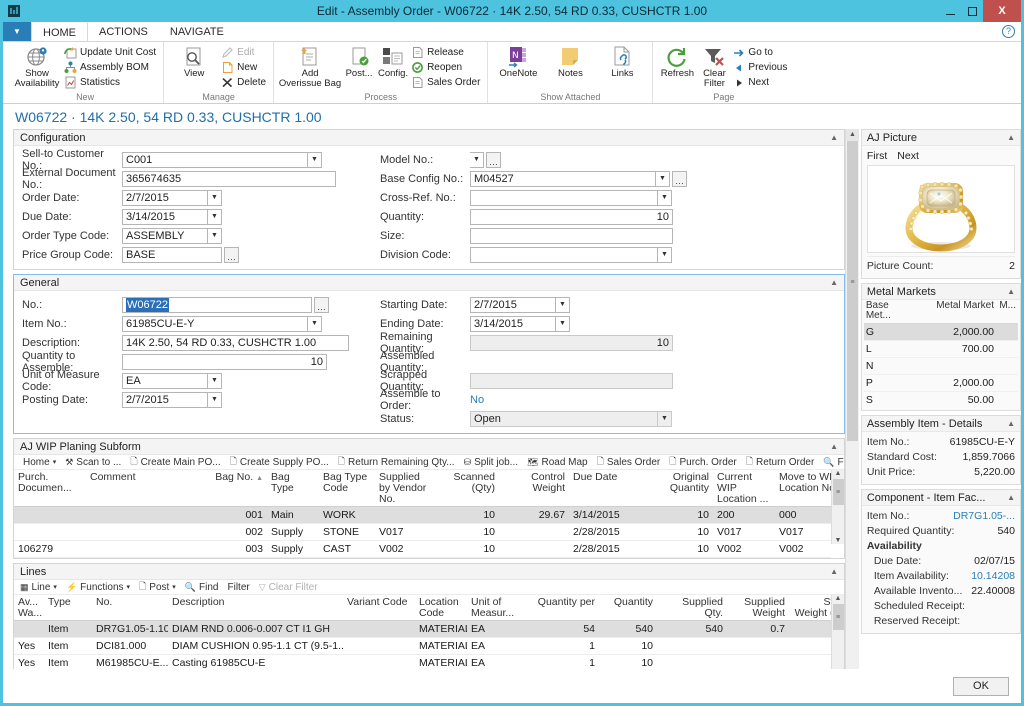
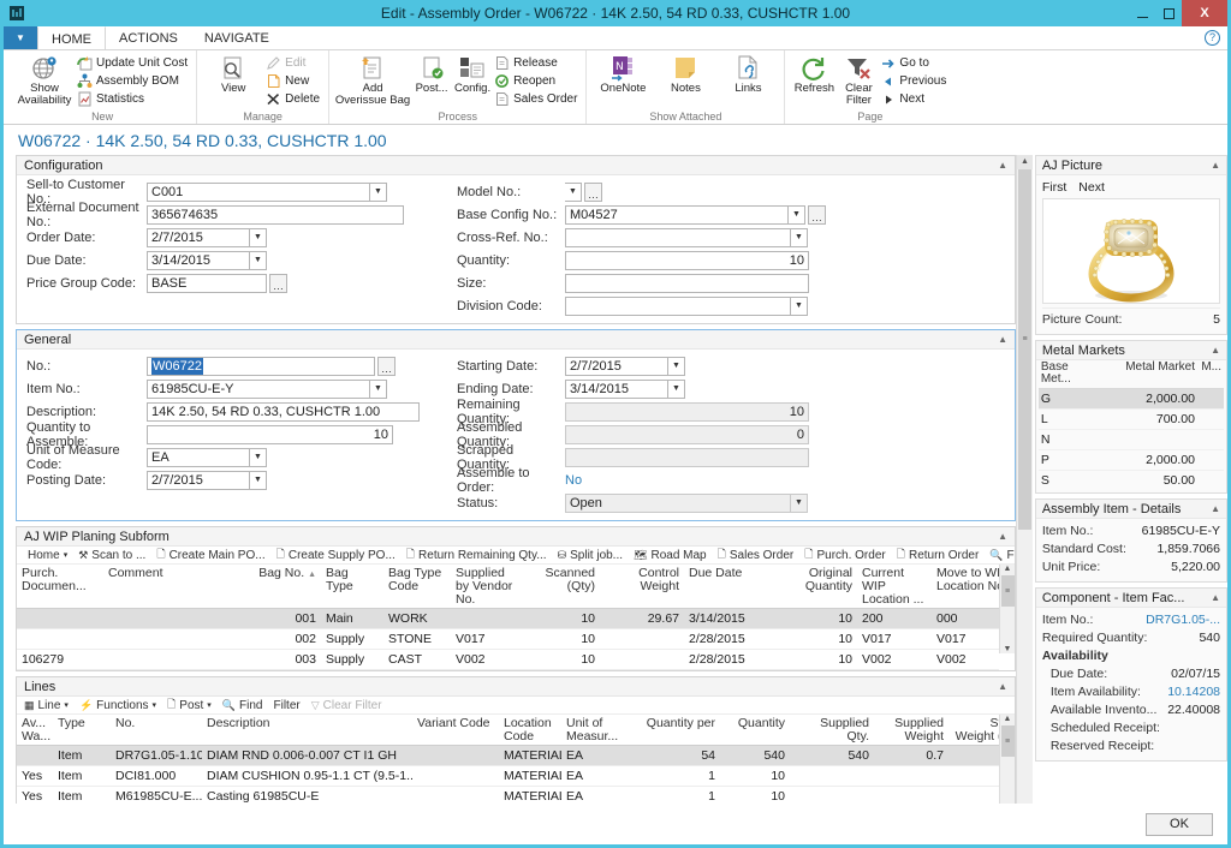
  Edit - Assembly Order - W06722 · 14K 2.50, 54 RD 0.33, CUSHCTR 1.00
  X
  ▼
  HOME
  ACTIONS
  NAVIGATE
  ?
  Show
  Availability
  Update Unit Cost
  Assembly BOM
  Statistics
  New
  View
  Edit
  New
  Delete
  Manage
  Add
  Overissue Bag
  Post...
  Config.
  Release
  Reopen
  Sales Order
  Process
  N
  OneNote
  Notes
  Links
  Show Attached
  Refresh
  Clear
  Filter
  Go to
  Previous
  Next
  Page
  W06722 · 14K 2.50, 54 RD 0.33, CUSHCTR 1.00
  Configuration
  ▲
  Sell-to Customer No.:
  C001
  External Document No.:
  365674635
  Order Date:
  2/7/2015
  Due Date:
  3/14/2015
- Order Type Code:
- ASSEMBLY
  Price Group Code:
  BASE
  …
  Model No.:
  …
  Base Config No.:
  M04527
  …
  Cross-Ref. No.:
  Quantity:
  10
  Size:
  Division Code:
  General
  ▲
  No.:
  W06722
  …
  Item No.:
  61985CU-E-Y
  Description:
  14K 2.50, 54 RD 0.33, CUSHCTR 1.00
  Quantity to Assemble:
  10
  Unit of Measure Code:
  EA
  Posting Date:
  2/7/2015
  Starting Date:
  2/7/2015
  Ending Date:
  3/14/2015
  Remaining Quantity:
  10
  Assembled Quantity:
+ 0
  Scrapped Quantity:
  Assemble to Order:
  No
  Status:
  Open
  AJ WIP Planing Subform
  ▲
  Home
  ⚒
  Scan to ...
  🗋
  Create Main PO...
  🗋
  Create Supply PO...
  🗋
  Return Remaining Qty...
  ⛁
  Split job...
  🗺
  Road Map
  🗋
  Sales Order
  🗋
  Purch. Order
  🗋
  Return Order
  🔍
  Purch. Documen...	Comment	Bag No.	Bag Type	Bag Type Code	Supplied by Vendor No.	Scanned (Qty)	Control Weight	Due Date	Original Quantity	Current WIP Location ...	Move to W Location N
  		001	Main	WORK		10	29.67	3/14/2015	10	200	000
  		002	Supply	STONE	V017	10		2/28/2015	10	V017	V017
  106279		003	Supply	CAST	V002	10		2/28/2015	10	V002	V002
  Lines
  ▲
  ▦
  Line
  ⚡
  Functions
  🗋
  Post
  🔍
  Find
  Filter
  ▽
  Clear Filter
  Av... Wa...	Type	No.	Description	Variant Code	Location Code	Unit of Measur...	Quantity per	Quantity	Supplied Qty.	Supplied Weight	S Weight
  	Item	DR7G1.05-1.10	DIAM RND 0.006-0.007 CT I1 GH		MATERIA	EA	54	540	540	0.7
  Yes	Item	DCI81.000	DIAM CUSHION 0.95-1.1 CT (9.5-1..		MATERIA	EA	1	10
  Yes	Item	M61985CU-E...	Casting 61985CU-E		MATERIA	EA	1	10
  AJ Picture
  ▲
  First
  Next
  Picture Count:
- 2
+ 5
  Metal Markets
  ▲
  Base Met...
  Metal Market
  M...
  G
  2,000.00
  L
  700.00
  N
  P
  2,000.00
  S
  50.00
  Assembly Item - Details
  ▲
  Item No.:
  61985CU-E-Y
  Standard Cost:
  1,859.7066
  Unit Price:
  5,220.00
  Component - Item Fac...
  ▲
  Item No.:
  DR7G1.05-...
  Required Quantity:
  540
  Availability
  Due Date:
  02/07/15
  Item Availability:
  10.14208
  Available Invento...
  22.40008
  Scheduled Receipt:
  Reserved Receipt:
  OK
